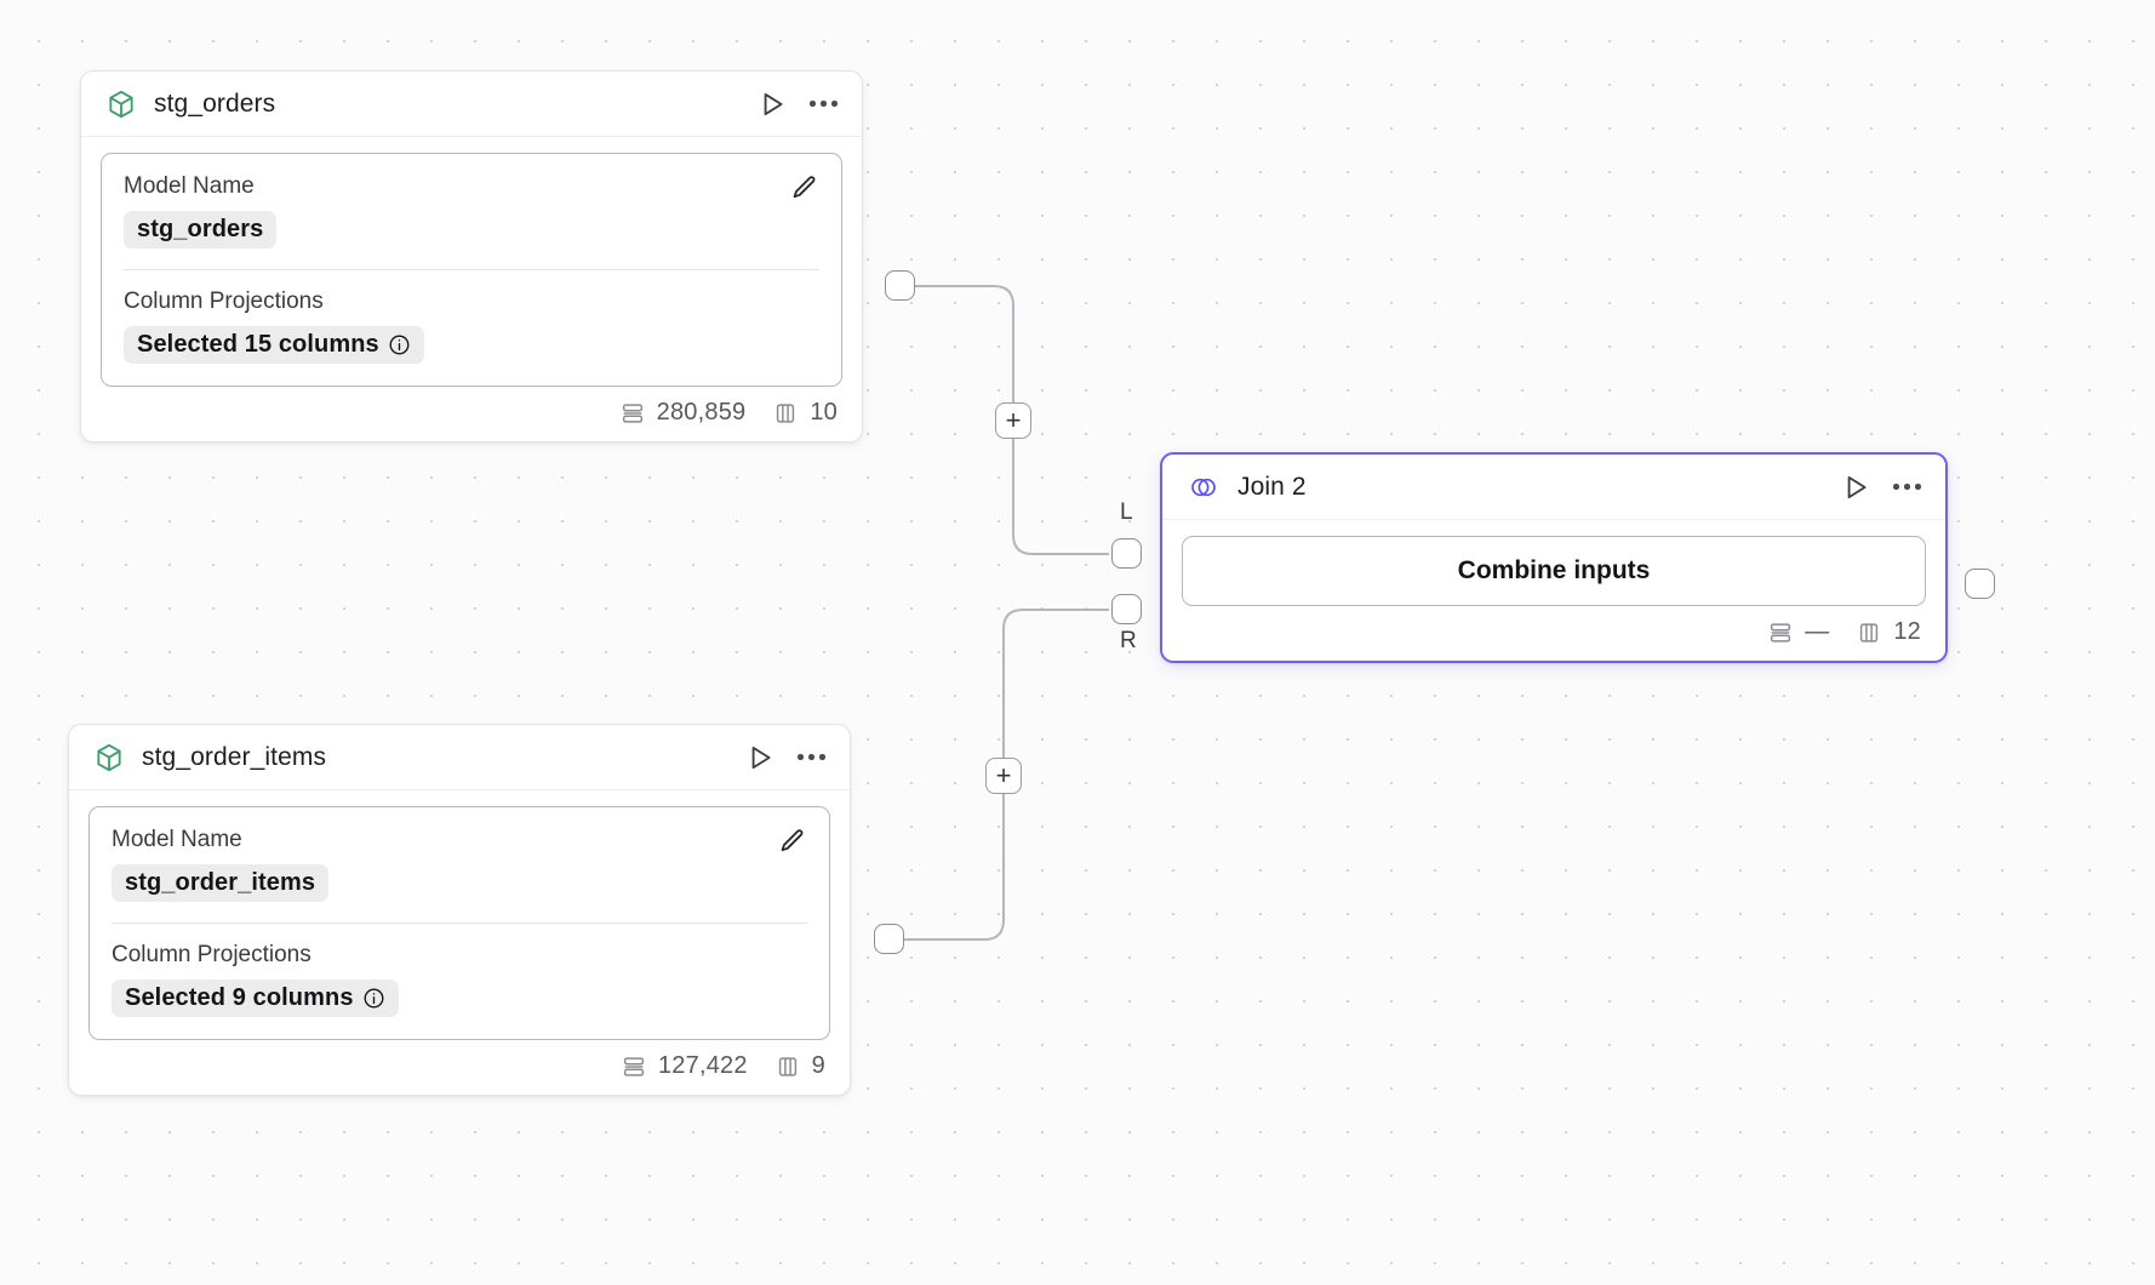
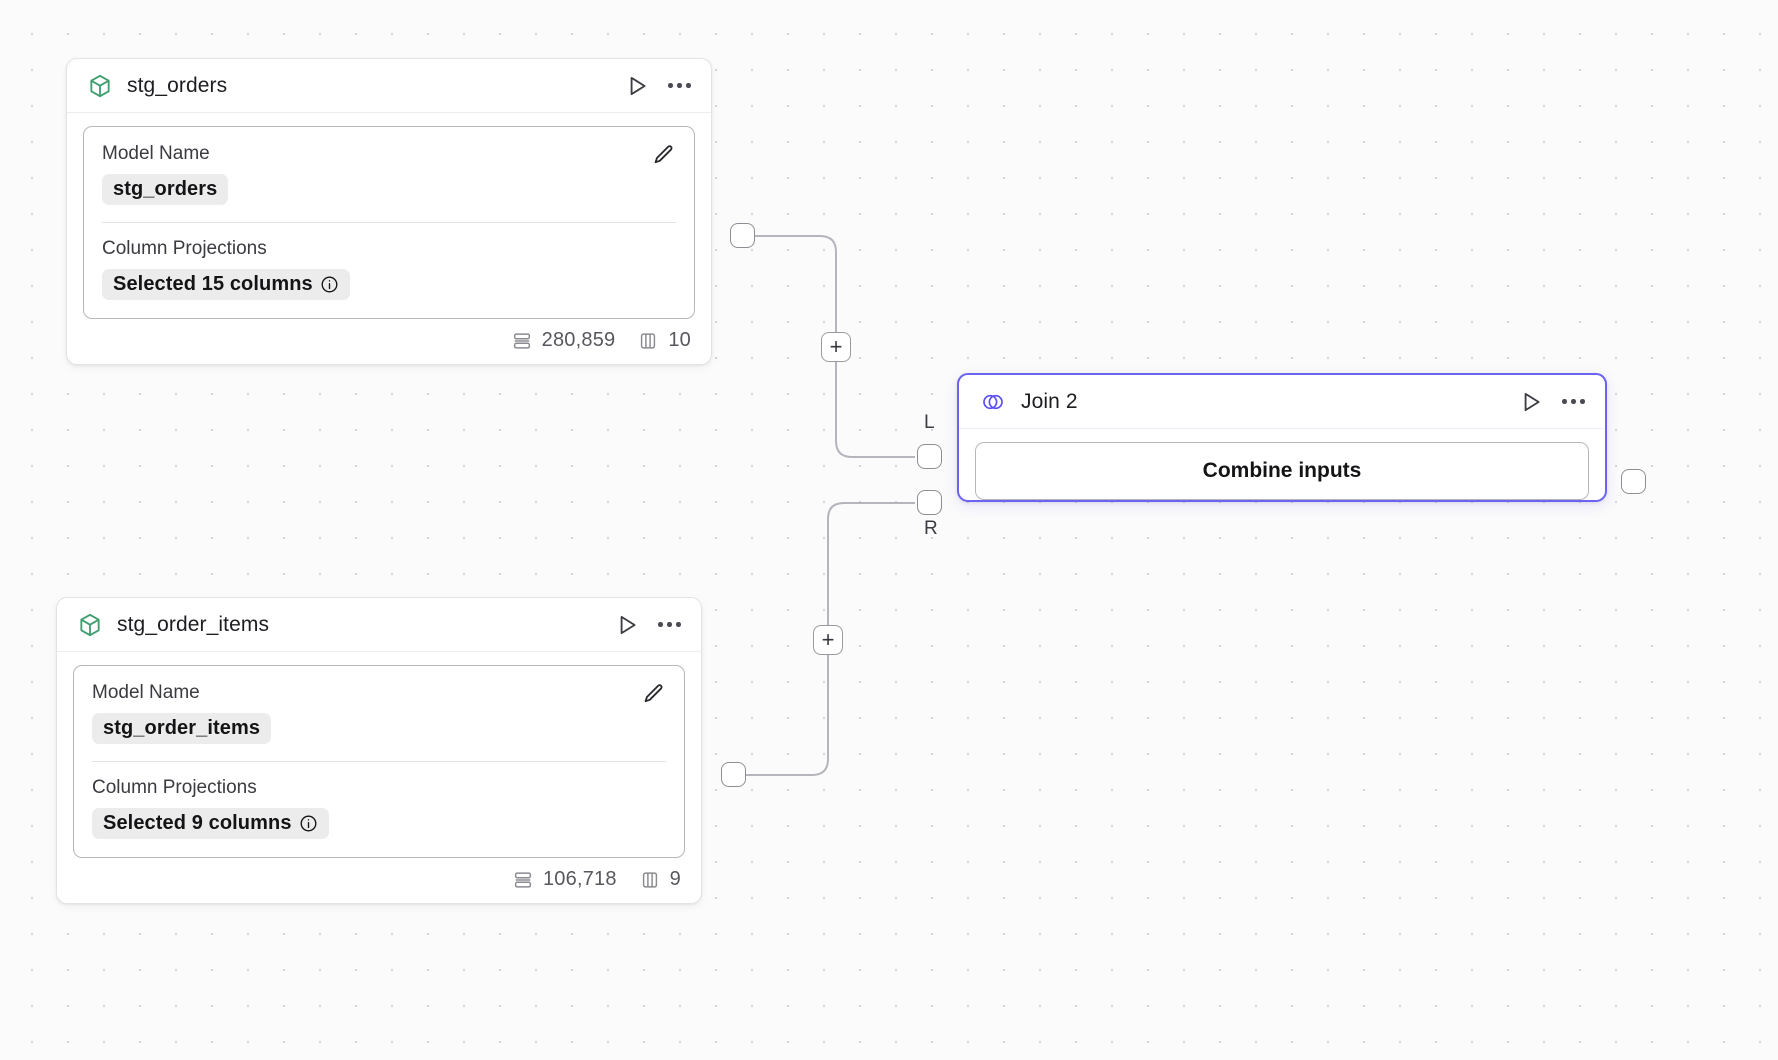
  stg_orders
  Model Name
  stg_orders
  Column Projections
  Selected 15 columns
  280,859
  10
  stg_order_items
  Model Name
  stg_order_items
  Column Projections
  Selected 9 columns
- 127,422
+ 106,718
  9
  Join 2
  Combine inputs
- —
- 12
  L
  R
  +
  +
